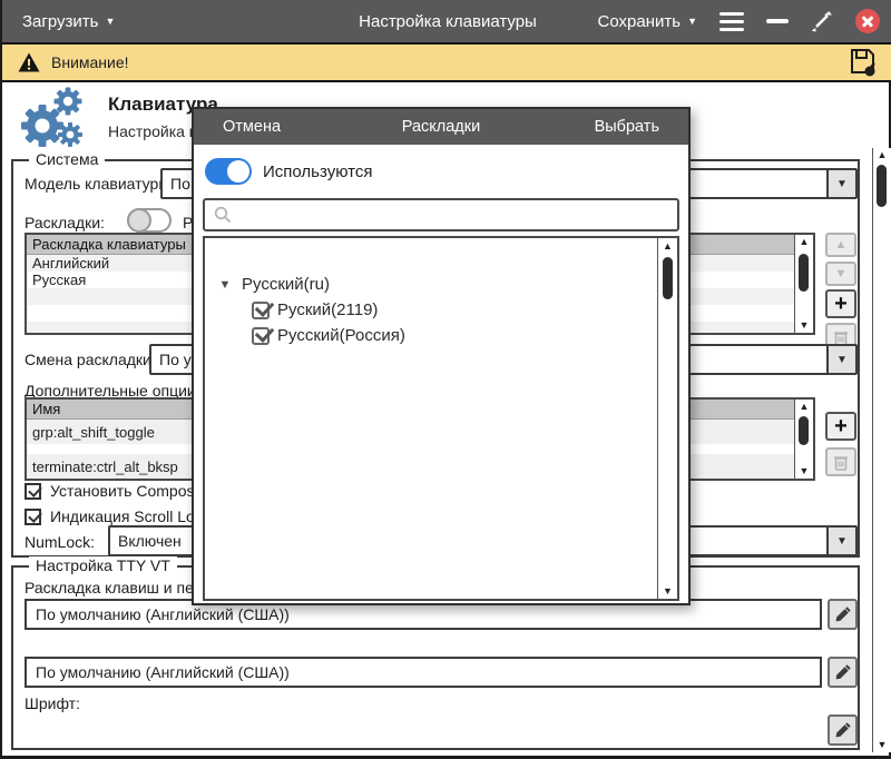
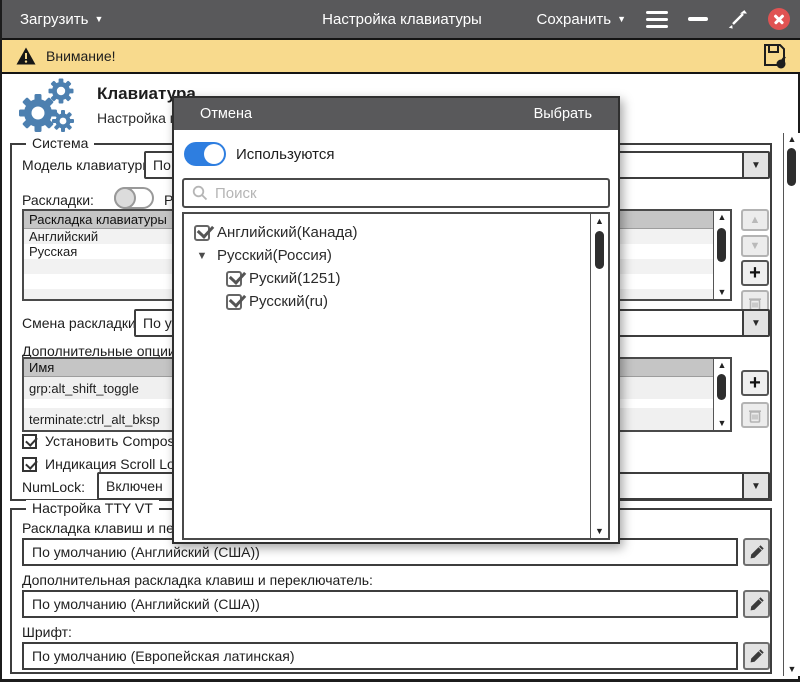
  Загрузить
  ▼
  Настройка клавиатуры
  Сохранить
  ▼
  Внимание!
  Клавиатура
  Настройка
  Система
  Модель клавиатур
  По
  ▼
  Раскладки:
  Раскладка клавиатуры
  Английский
  Русская
  ▲
  ▼
  ▲
  ▼
  +
  Смена раскладки
  По у
  ▼
  Дополнительные опци
  Имя
  grp:alt_shift_toggle
  terminate:ctrl_alt_bksp
  ▲
  ▼
  +
  Установить Compos
  Индикация Scroll Lo
  NumLock:
  Включен
  ▼
  Настройка TTY VT
  Раскладка клавиш и пе
  По умолчанию (Английский (США))
+ Дополнительная раскладка клавиш и переключатель:
  По умолчанию (Английский (США))
  Шрифт:
+ По умолчанию (Европейская латинская)
  ▲
  ▼
  Отмена
- Раскладки
  Выбрать
  Используются
+ Поиск
+ Английский(Канада)
  ▼
- Русский(ru)
+ Русский(Россия)
- Руский(2119)
+ Руский(1251)
- Русский(Россия)
+ Русский(ru)
  ▲
  ▼
